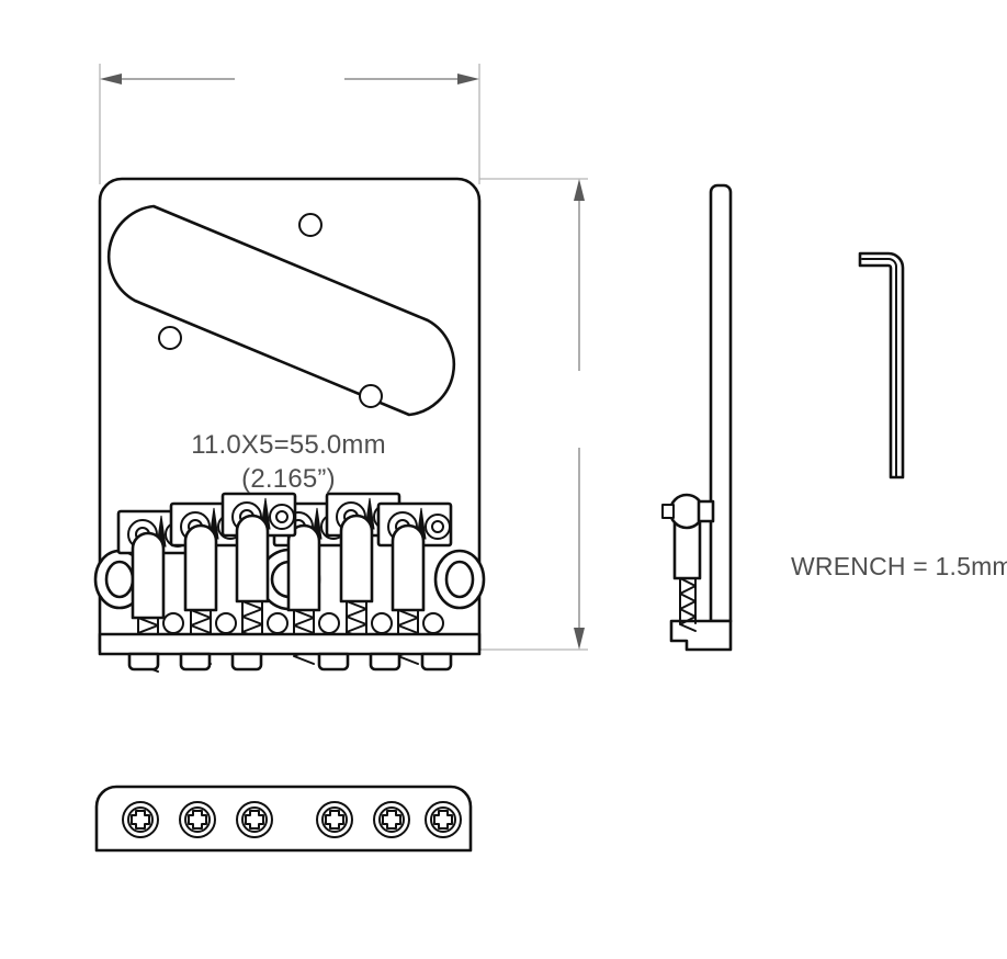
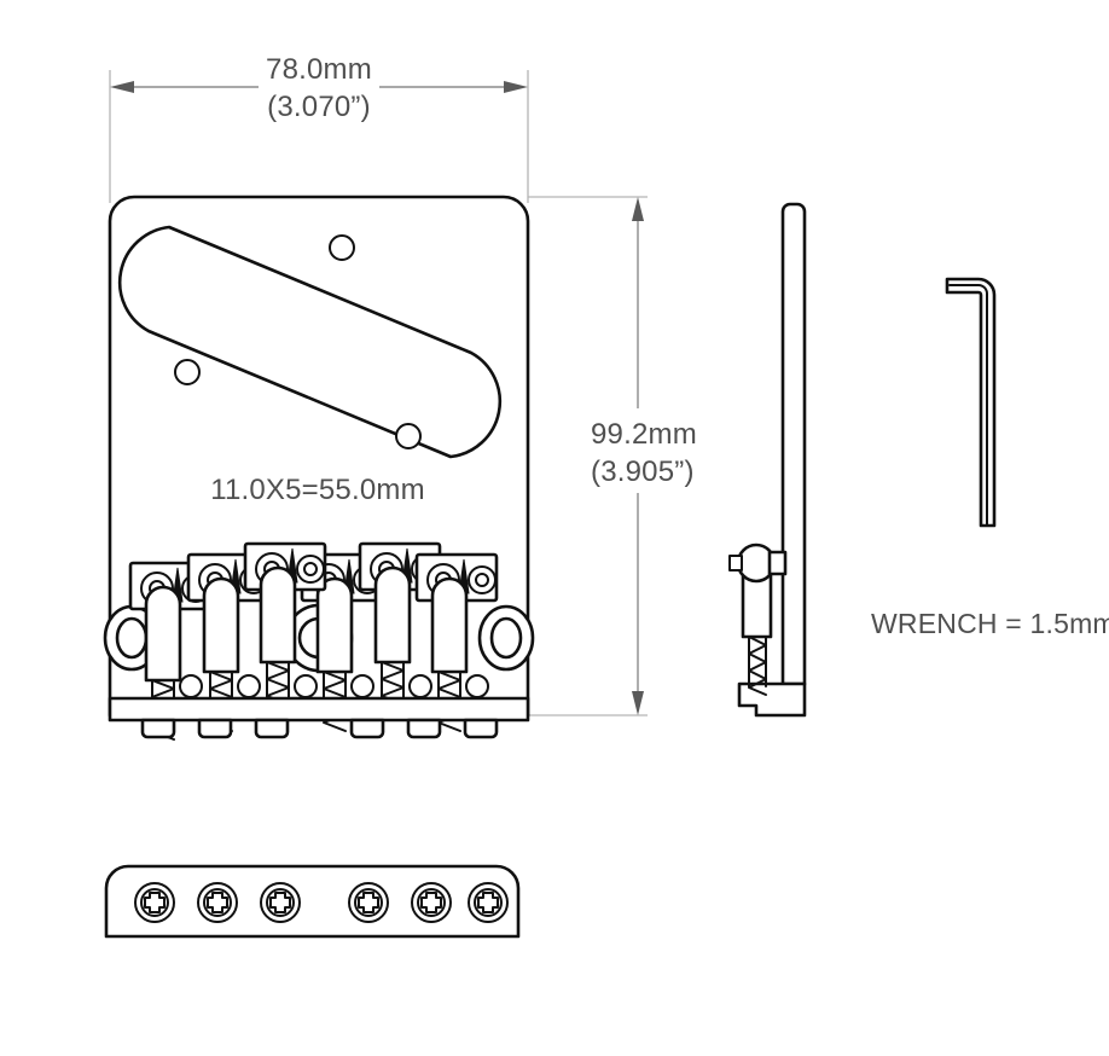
+ 78.0mm
+ (3.070”)
+ 99.2mm
+ (3.905”)
  11.0X5=55.0mm
- (2.165”)
  WRENCH = 1.5mm
